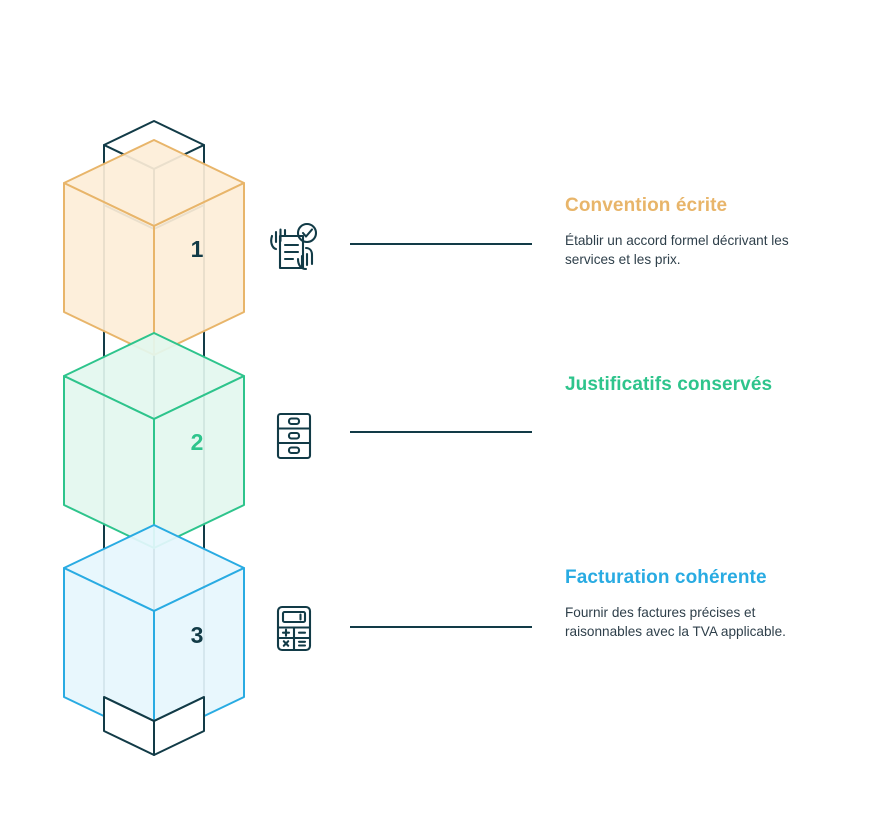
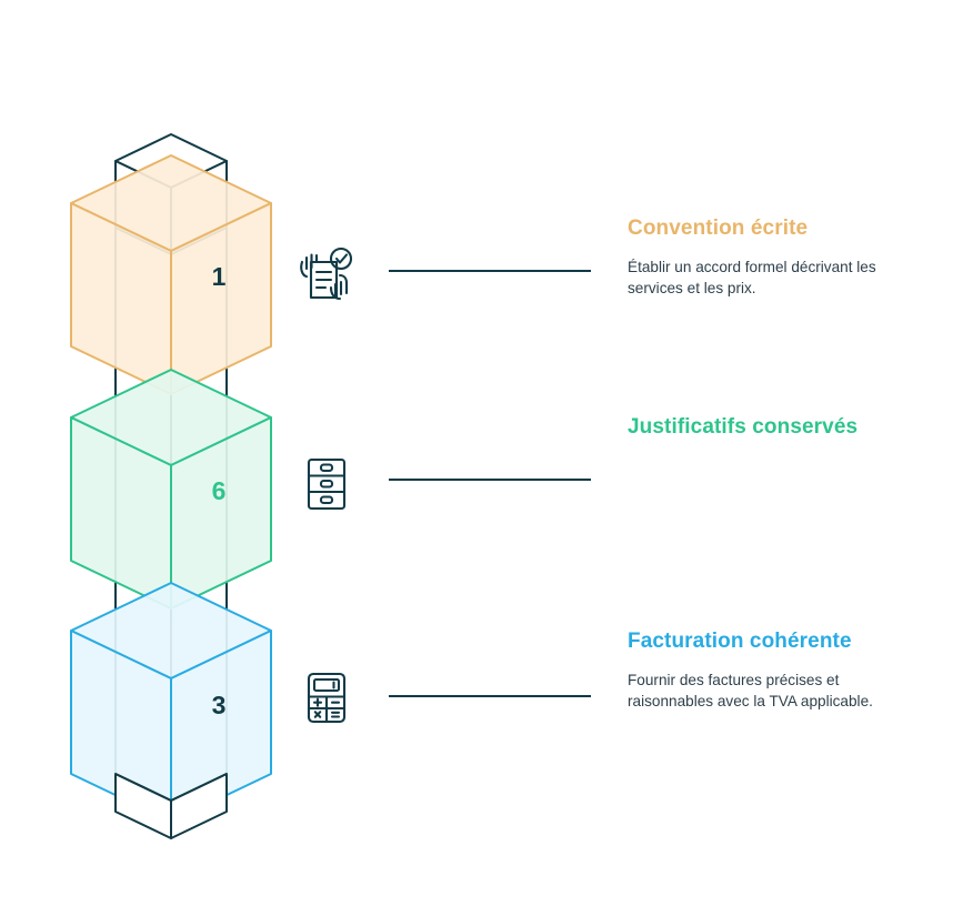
  1
- 2
+ 6
  3
  Convention écrite
  Établir un accord formel décrivant les services et les prix.
  Justificatifs conservés
  Facturation cohérente
  Fournir des factures précises et raisonnables avec la TVA applicable.
